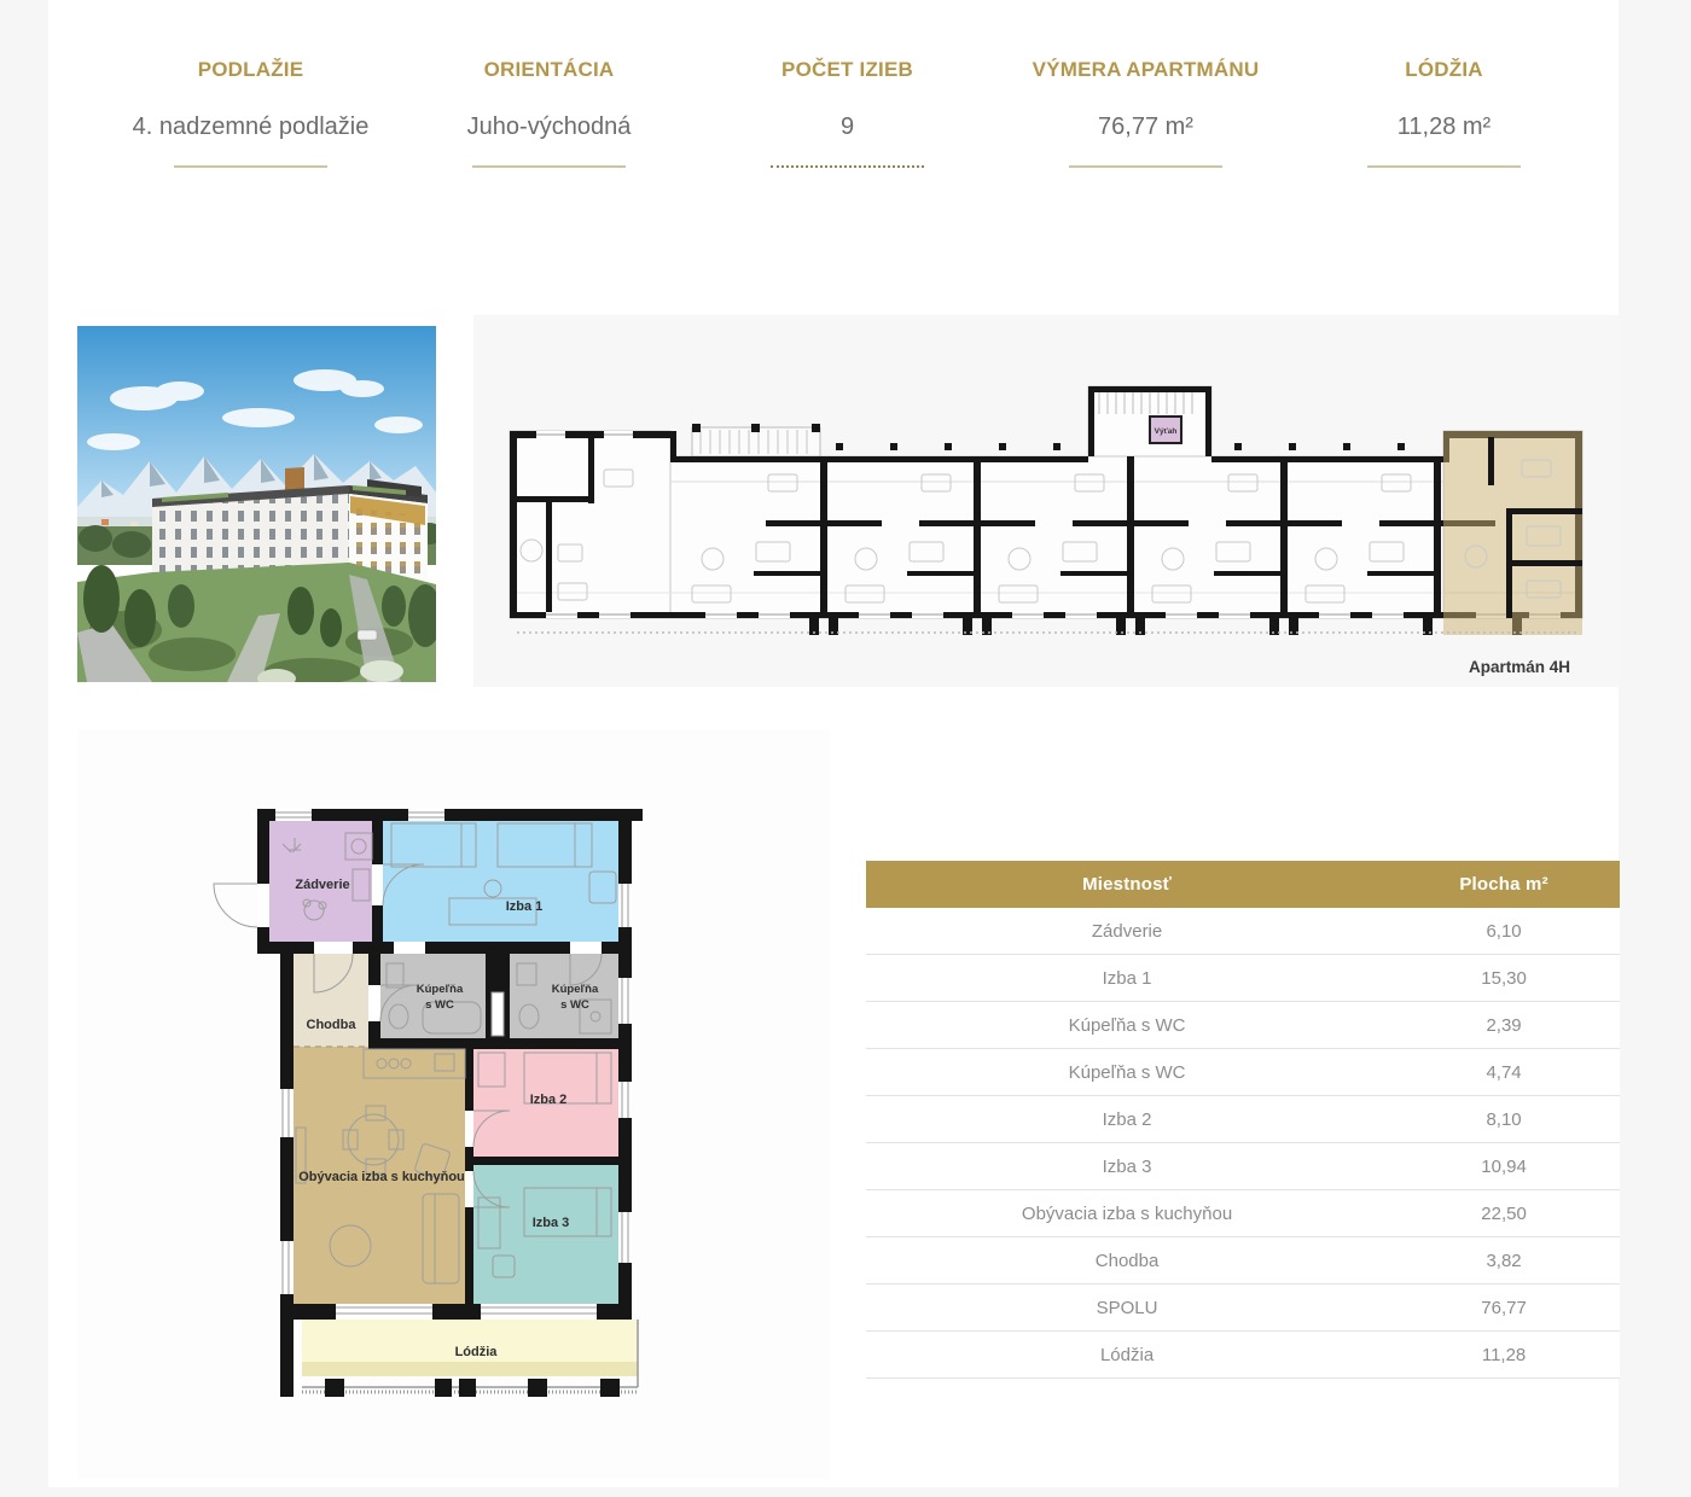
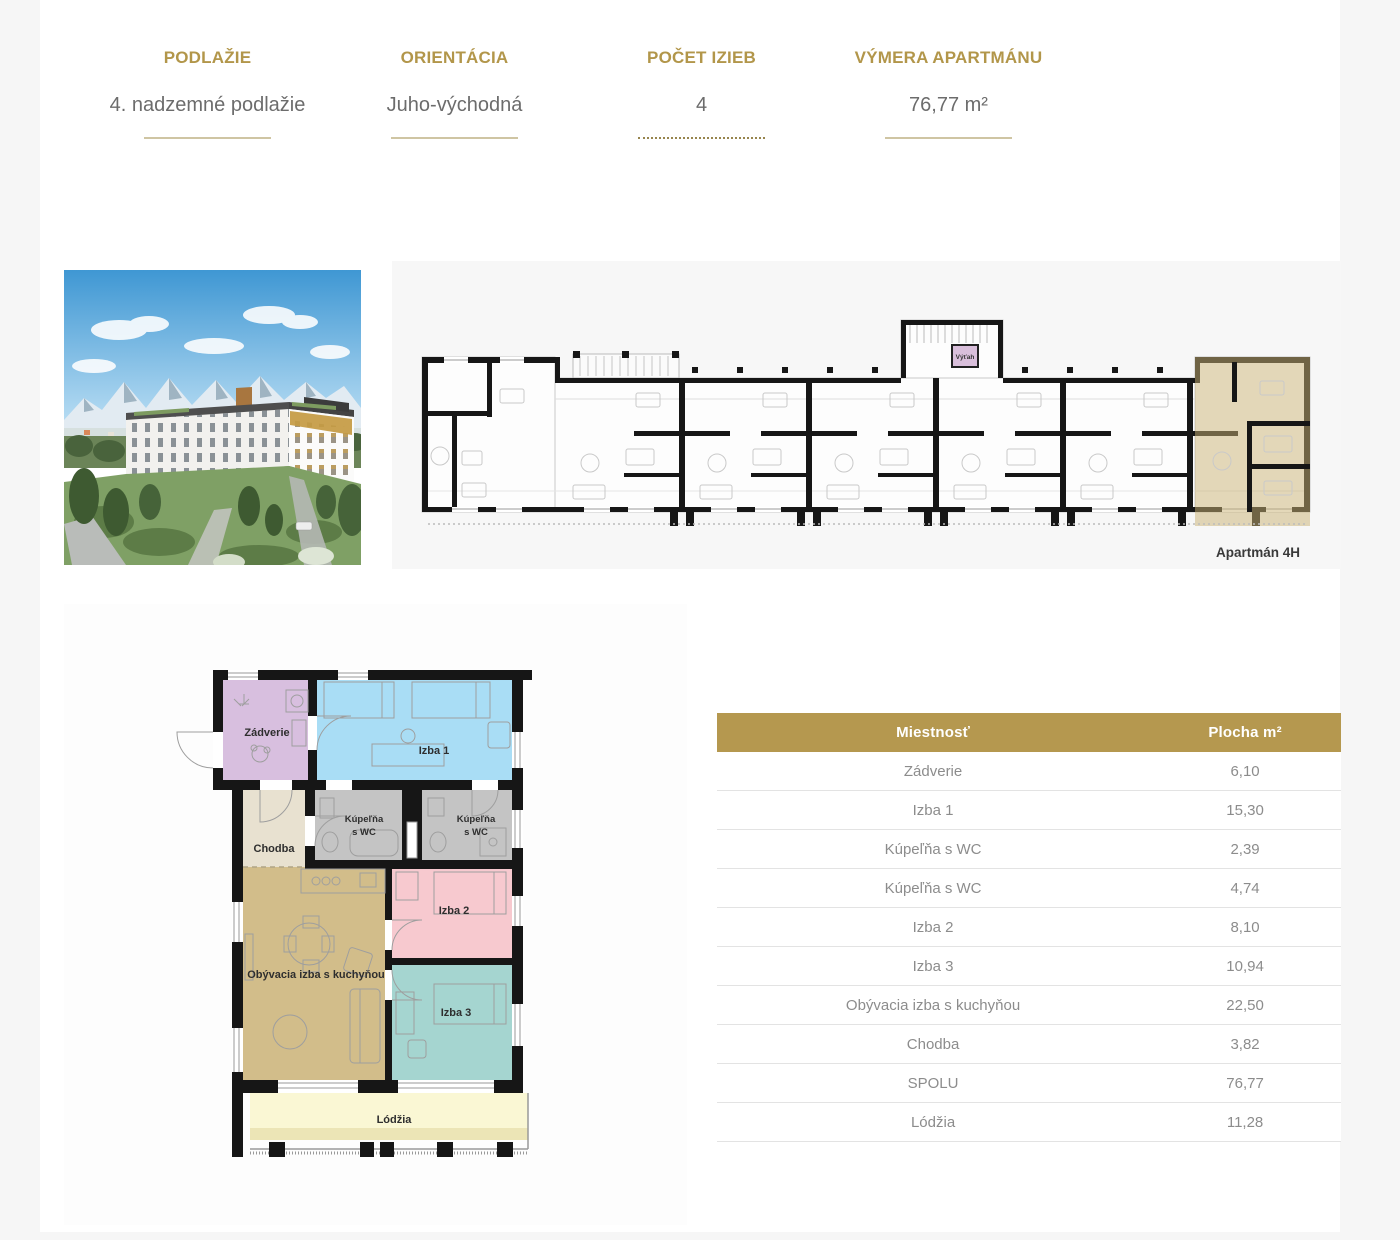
  PODLAŽIE
  4. nadzemné podlažie
  ORIENTÁCIA
  Juho-východná
  POČET IZIEB
- 9
+ 4
  VÝMERA APARTMÁNU
  76,77 m²
- LÓDŽIA
- 11,28 m²
  Apartmán 4H
  Zádverie
  Izba 1
  Chodba
  Kúpeľňa
  s WC
  Kúpeľňa
  s WC
  Obývacia izba s kuchyňou
  Izba 2
  Izba 3
  Lódžia
  Miestnosť	Plocha m²
  Zádverie	6,10
  Izba 1	15,30
  Kúpeľňa s WC	2,39
  Kúpeľňa s WC	4,74
  Izba 2	8,10
  Izba 3	10,94
  Obývacia izba s kuchyňou	22,50
  Chodba	3,82
  SPOLU	76,77
  Lódžia	11,28
